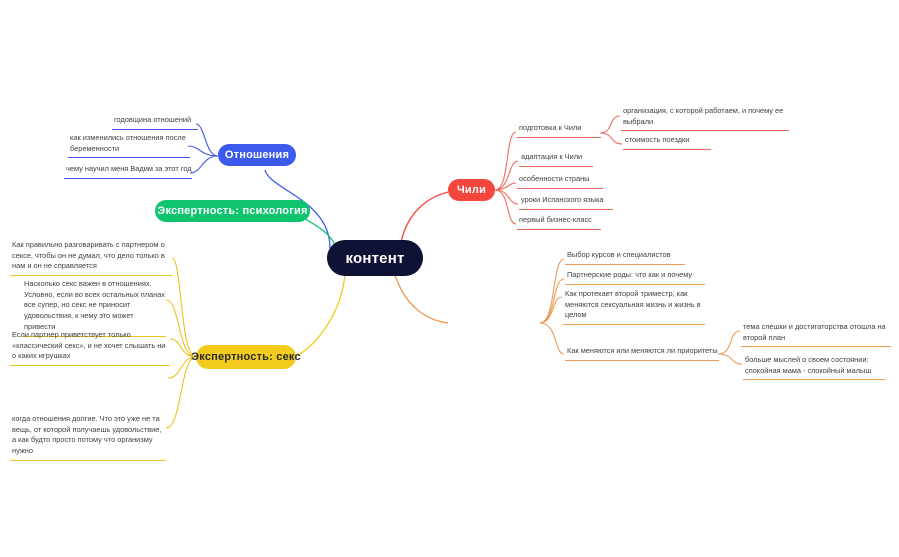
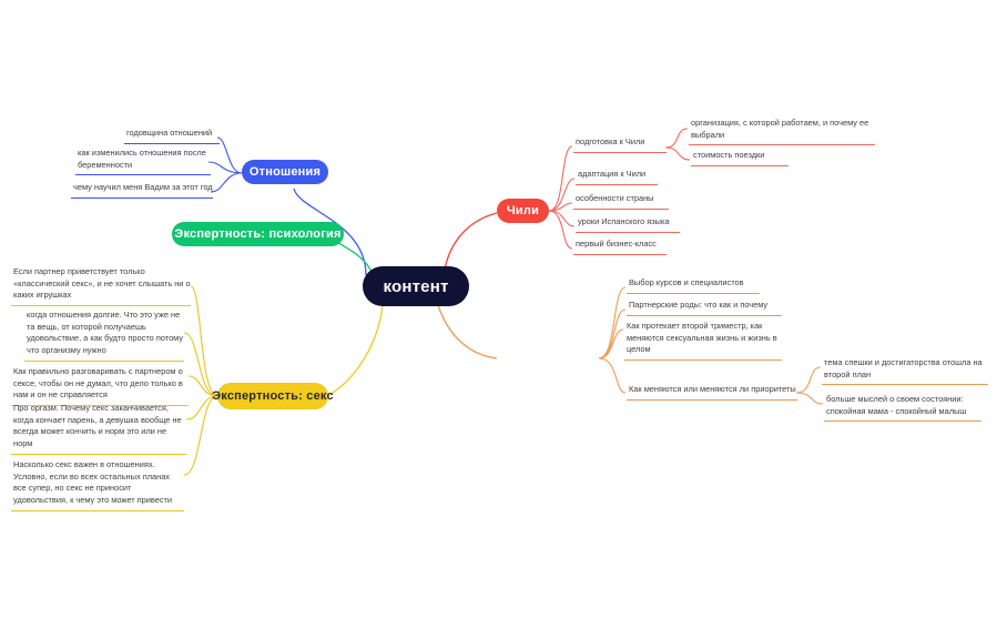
  контент
  Отношения
  Экспертность: психология
  Чили
  Экспертность: секс
  годовщина отношений
  как изменились отношения после беременности
  чему научил меня Вадим за этот год
  подготовка к Чили
  организация, с которой работаем, и почему ее выбрали
  стоимость поездки
  адаптация к Чили
  особенности страны
  уроки Испанского языка
  первый бизнес-класс
  Выбор курсов и специалистов
  Партнерские роды: что как и почему
  Как протекает второй триместр, как меняются сексуальная жизнь и жизнь в целом
  Как меняются или меняются ли приоритеты
  тема спешки и достигаторства отошла на второй план
  больше мыслей о своем состоянии: спокойная мама - спокойный малыш
- Как правильно разговаривать с партнером о сексе, чтобы он не думал, что дело только в нам и он не справляется
+ Если партнер приветствует только «классический секс», и не хочет слышать ни о каких игрушках
- Насколько секс важен в отношениях. Условно, если во всех остальных планах все супер, но секс не приносит удовольствия, к чему это может привести
+ когда отношения долгие. Что это уже не та вещь, от которой получаешь удовольствие, а как будто просто потому что организму нужно
- Если партнер приветствует только «классический секс», и не хочет слышать ни о каких игрушках
+ Как правильно разговаривать с партнером о сексе, чтобы он не думал, что дело только в нам и он не справляется
+ Про оргазм. Почему секс заканчивается, когда кончает парень, а девушка вообще не всегда может кончить и норм это или не норм
- когда отношения долгие. Что это уже не та вещь, от которой получаешь удовольствие, а как будто просто потому что организму нужно
+ Насколько секс важен в отношениях. Условно, если во всех остальных планах все супер, но секс не приносит удовольствия, к чему это может привести
